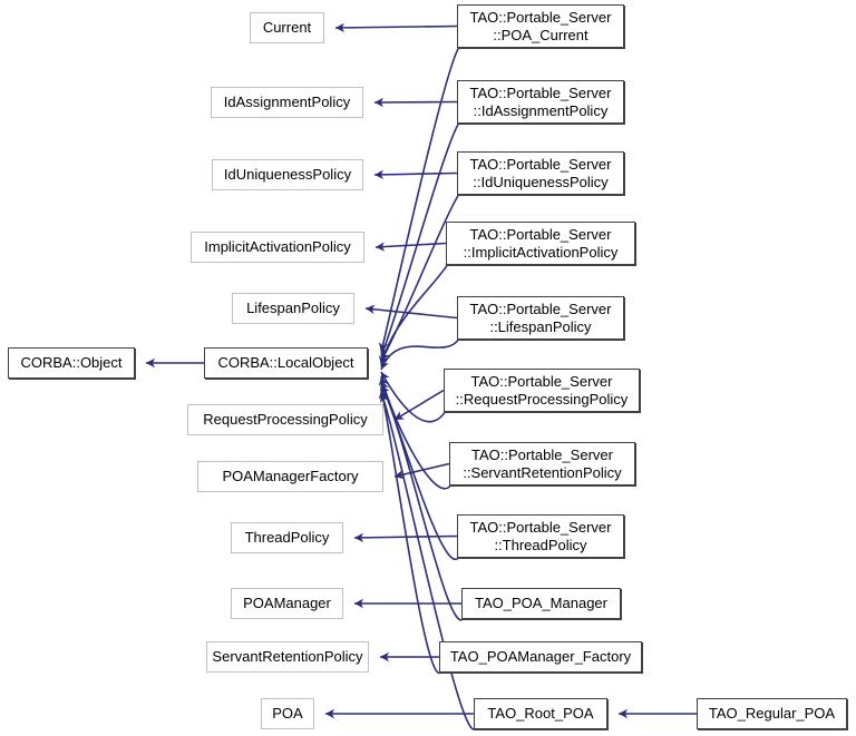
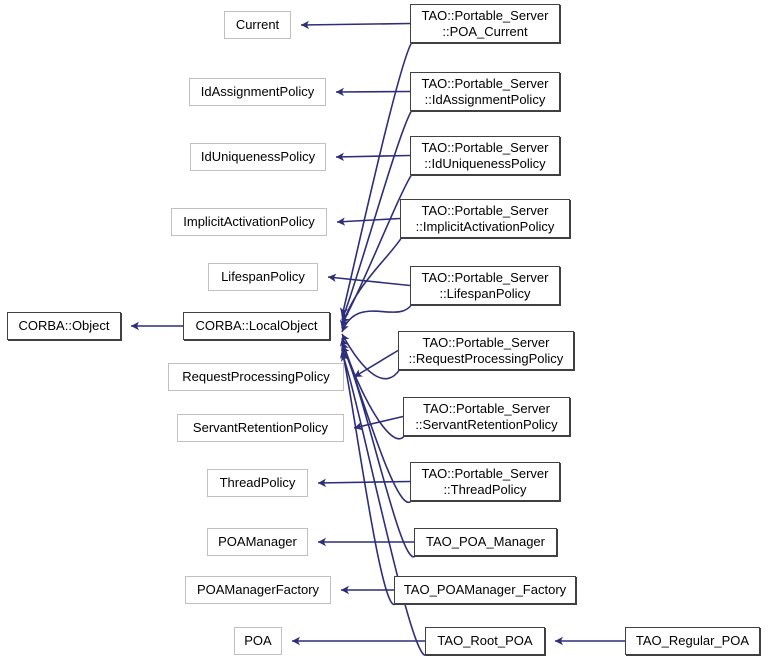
  CORBA::Object
  CORBA::LocalObject
  Current
  IdAssignmentPolicy
  IdUniquenessPolicy
  ImplicitActivationPolicy
  LifespanPolicy
  RequestProcessingPolicy
- POAManagerFactory
+ ServantRetentionPolicy
  ThreadPolicy
  POAManager
- ServantRetentionPolicy
+ POAManagerFactory
  POA
  TAO::Portable_Server
  ::POA_Current
  TAO::Portable_Server
  ::IdAssignmentPolicy
  TAO::Portable_Server
  ::IdUniquenessPolicy
  TAO::Portable_Server
  ::ImplicitActivationPolicy
  TAO::Portable_Server
  ::LifespanPolicy
  TAO::Portable_Server
  ::RequestProcessingPolicy
  TAO::Portable_Server
  ::ServantRetentionPolicy
  TAO::Portable_Server
  ::ThreadPolicy
  TAO_POA_Manager
  TAO_POAManager_Factory
  TAO_Root_POA
  TAO_Regular_POA
